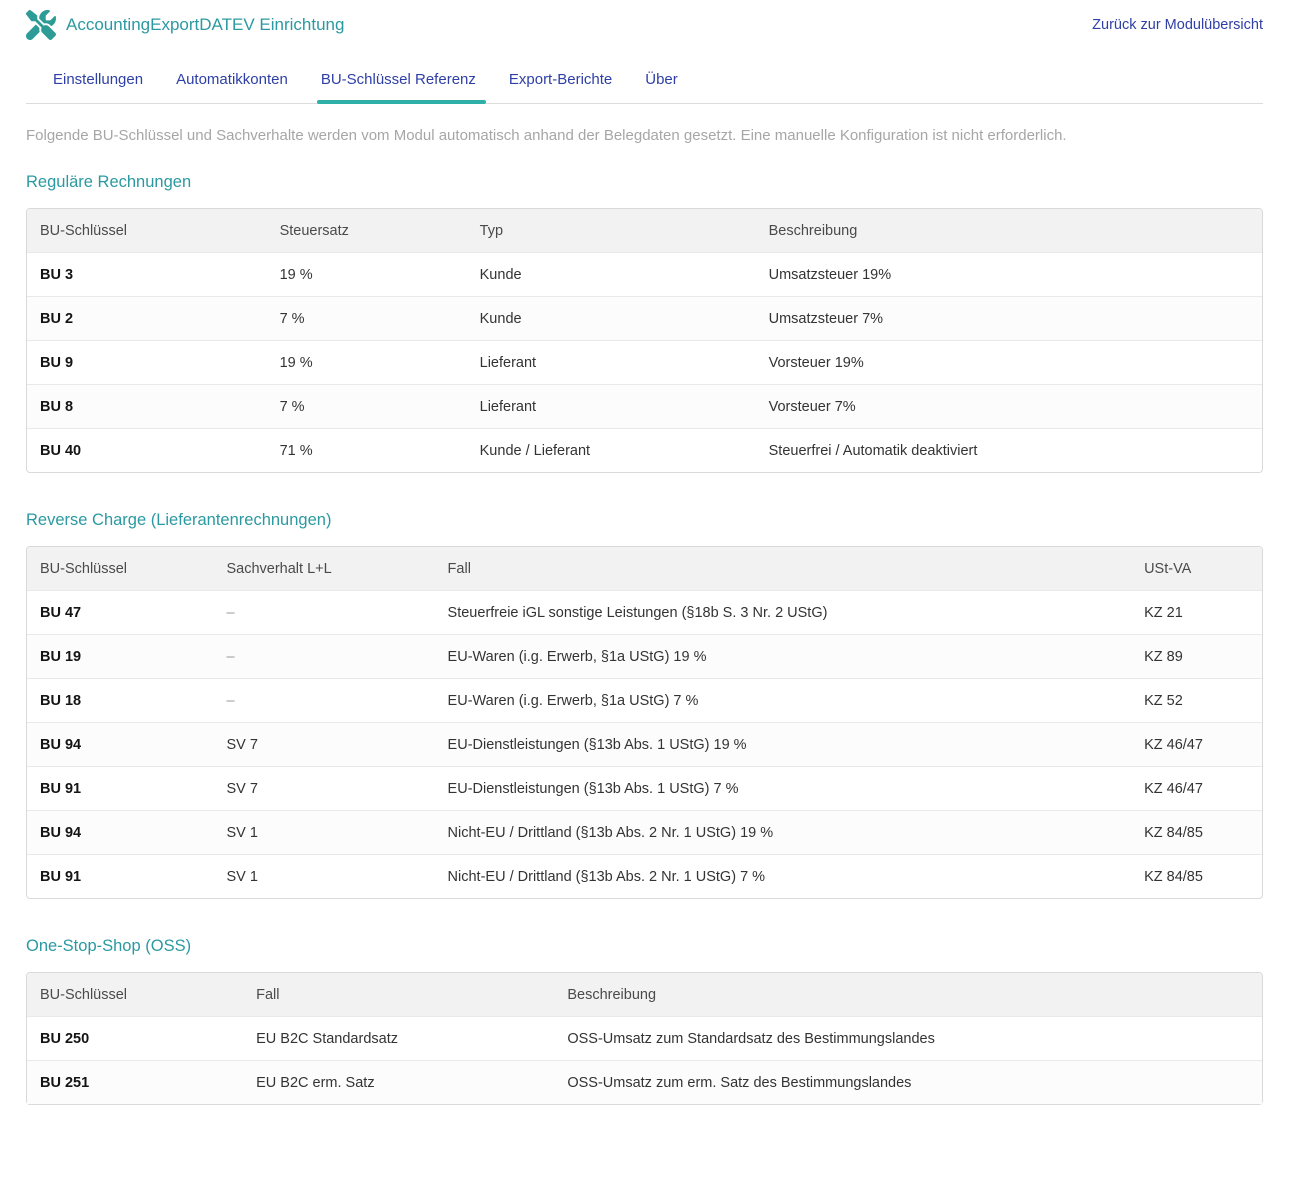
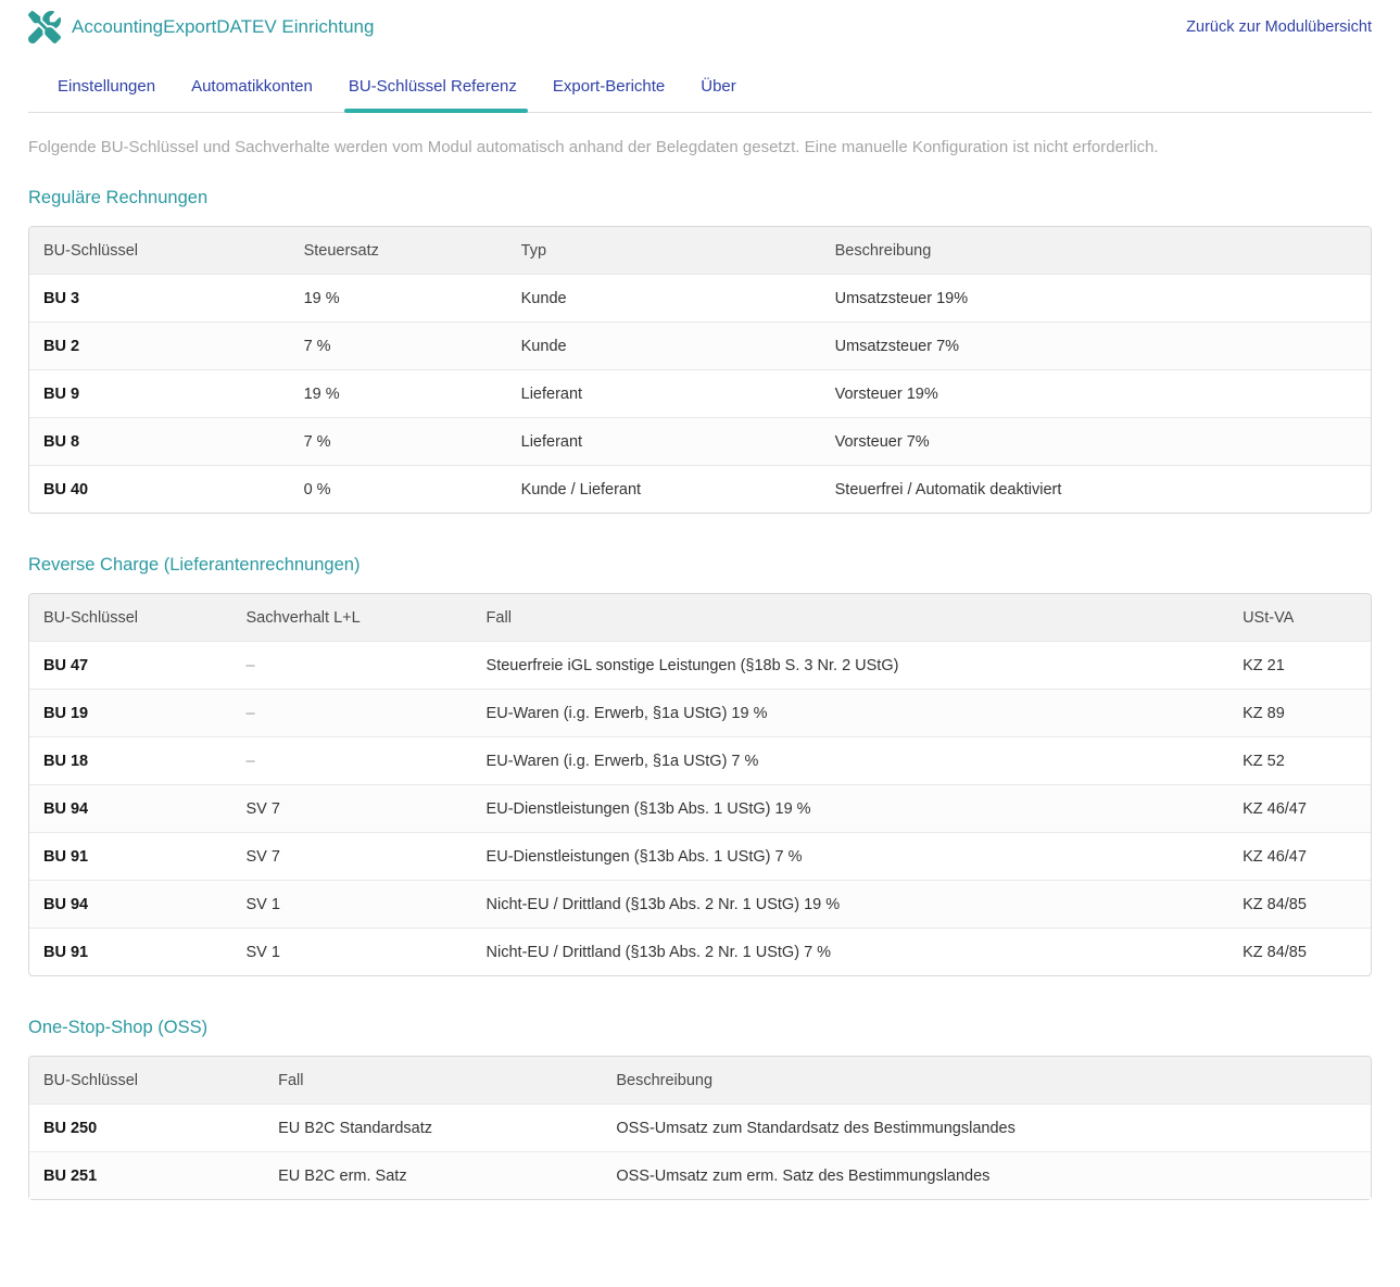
  AccountingExportDATEV Einrichtung
  Zurück zur Modulübersicht
  Einstellungen
  Automatikkonten
  BU-Schlüssel Referenz
  Export-Berichte
  Über
  Folgende BU-Schlüssel und Sachverhalte werden vom Modul automatisch anhand der Belegdaten gesetzt. Eine manuelle Konfiguration ist nicht erforderlich.
  Reguläre Rechnungen
  BU-Schlüssel	Steuersatz	Typ	Beschreibung
  BU 3	19 %	Kunde	Umsatzsteuer 19%
  BU 2	7 %	Kunde	Umsatzsteuer 7%
  BU 9	19 %	Lieferant	Vorsteuer 19%
  BU 8	7 %	Lieferant	Vorsteuer 7%
- BU 40	71 %	Kunde / Lieferant	Steuerfrei / Automatik deaktiviert
+ BU 40	0 %	Kunde / Lieferant	Steuerfrei / Automatik deaktiviert
  Reverse Charge (Lieferantenrechnungen)
  BU-Schlüssel	Sachverhalt L+L	Fall	USt-VA
  BU 47	–	Steuerfreie iGL sonstige Leistungen (§18b S. 3 Nr. 2 UStG)	KZ 21
  BU 19	–	EU-Waren (i.g. Erwerb, §1a UStG) 19 %	KZ 89
  BU 18	–	EU-Waren (i.g. Erwerb, §1a UStG) 7 %	KZ 52
  BU 94	SV 7	EU-Dienstleistungen (§13b Abs. 1 UStG) 19 %	KZ 46/47
  BU 91	SV 7	EU-Dienstleistungen (§13b Abs. 1 UStG) 7 %	KZ 46/47
  BU 94	SV 1	Nicht-EU / Drittland (§13b Abs. 2 Nr. 1 UStG) 19 %	KZ 84/85
  BU 91	SV 1	Nicht-EU / Drittland (§13b Abs. 2 Nr. 1 UStG) 7 %	KZ 84/85
  One-Stop-Shop (OSS)
  BU-Schlüssel	Fall	Beschreibung
  BU 250	EU B2C Standardsatz	OSS-Umsatz zum Standardsatz des Bestimmungslandes
  BU 251	EU B2C erm. Satz	OSS-Umsatz zum erm. Satz des Bestimmungslandes
